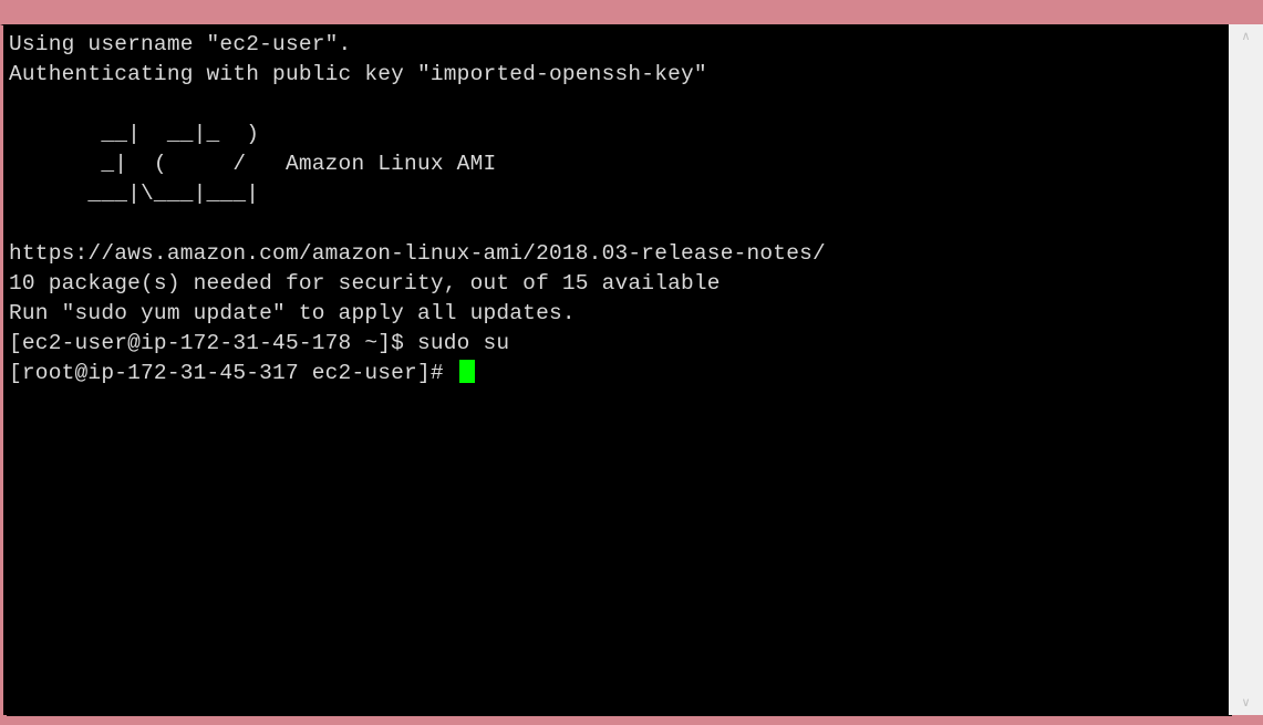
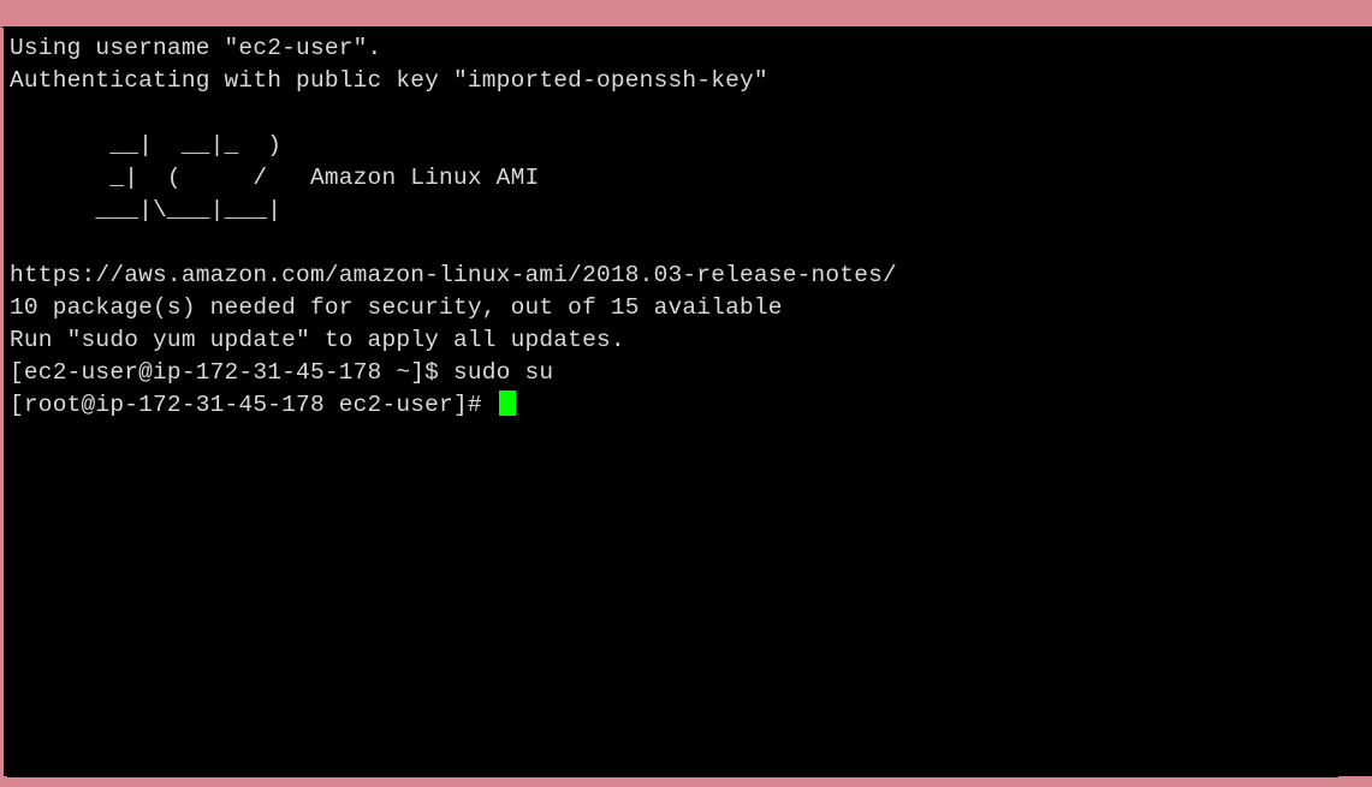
  Using username "ec2-user".
  Authenticating with public key "imported-openssh-key"
  __| __|_ )
  _| ( / Amazon Linux AMI
  ___|\___|___|
  https://aws.amazon.com/amazon-linux-ami/2018.03-release-notes/
  10 package(s) needed for security, out of 15 available
  Run "sudo yum update" to apply all updates.
  [ec2-user@ip-172-31-45-178 ~]$ sudo su
- [root@ip-172-31-45-317 ec2-user]#
+ [root@ip-172-31-45-178 ec2-user]#
- ∧
- ∨
